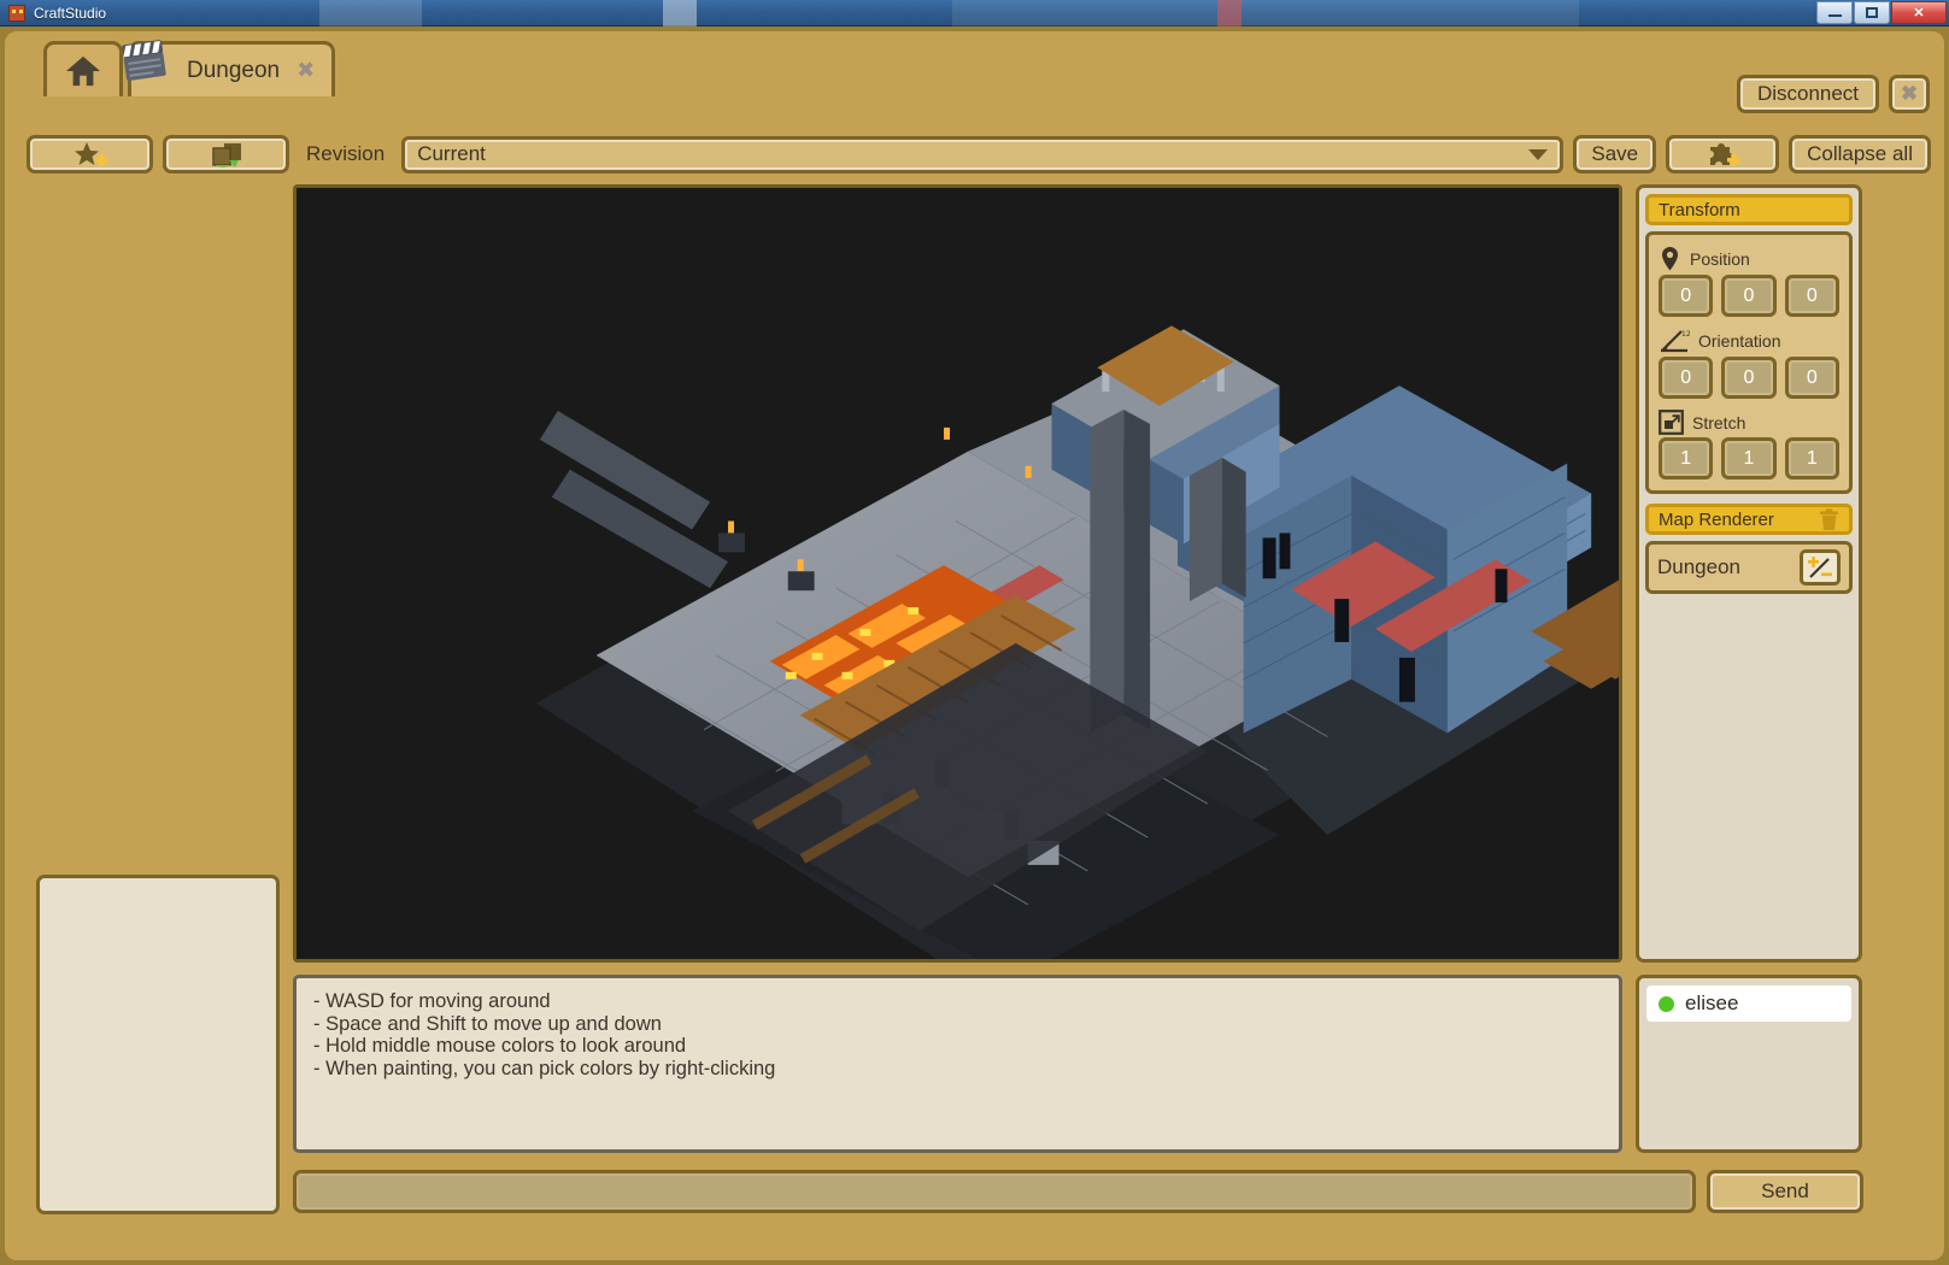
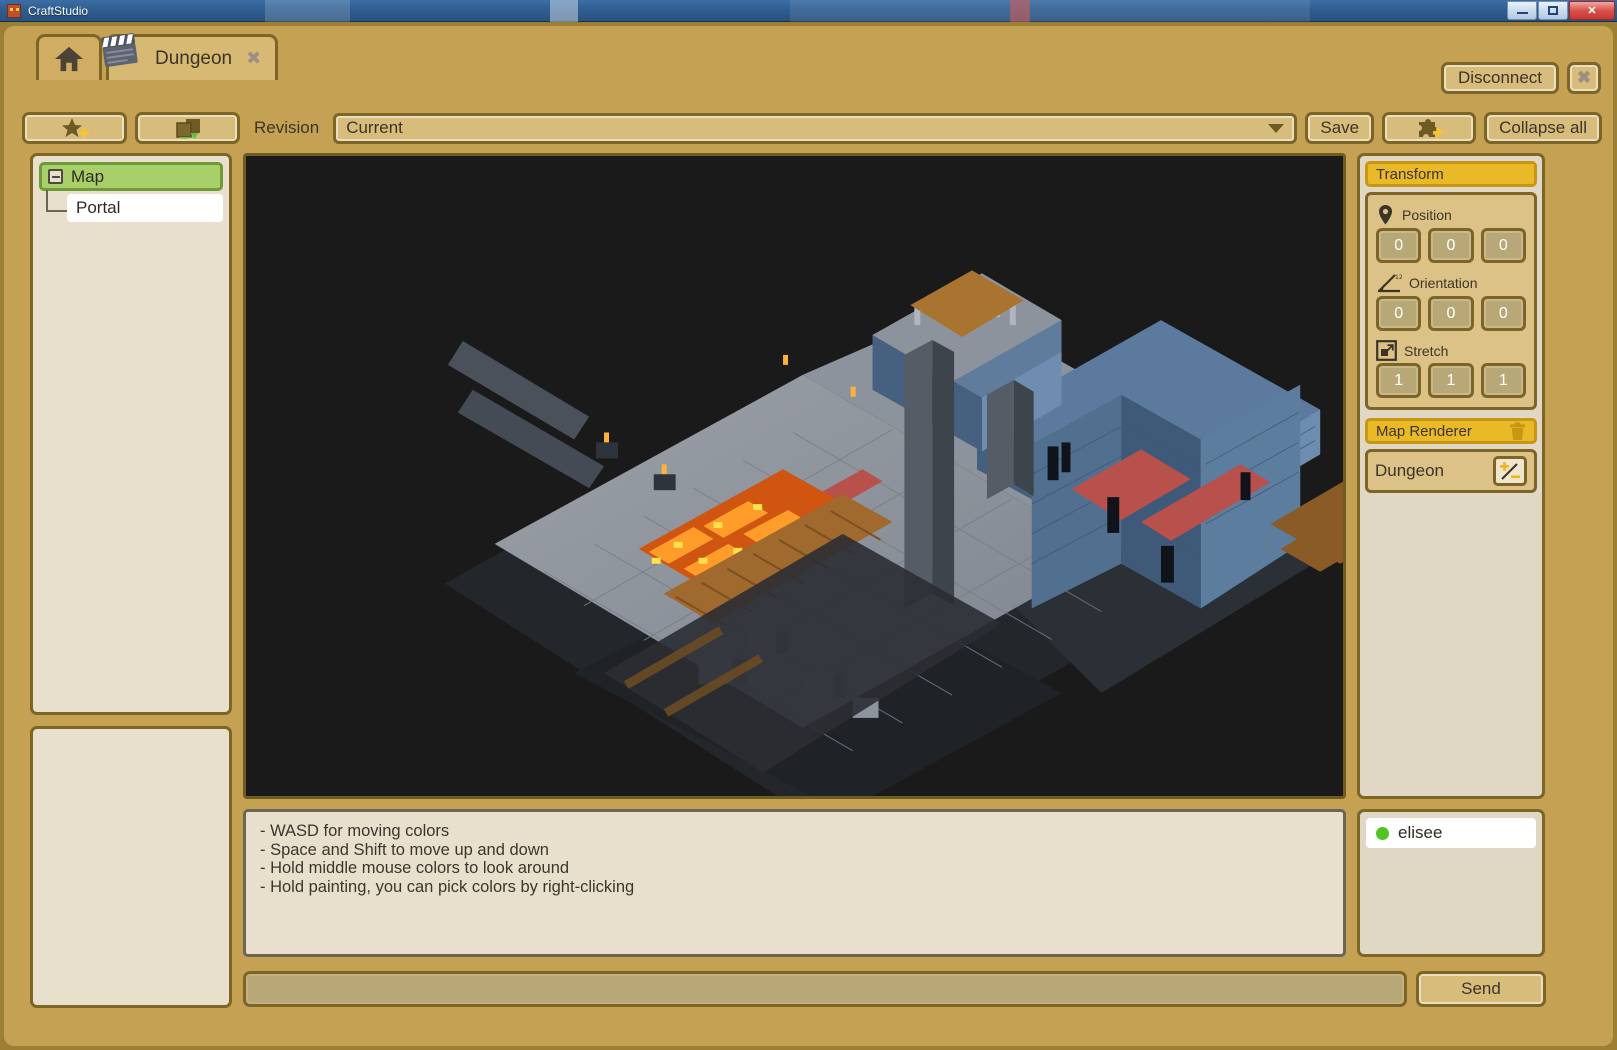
  CraftStudio
  ✕
  Dungeon
  ✖
  Disconnect
  ✖
  Revision
  Current
  Save
  Collapse all
+ Map
+ Portal
- - WASD for moving around
+ - WASD for moving colors
  - Space and Shift to move up and down
  - Hold middle mouse colors to look around
- - When painting, you can pick colors by right-clicking
+ - Hold painting, you can pick colors by right-clicking
  Send
  Transform
  Position
  0
  0
  0
  Orientation
  0
  0
  0
  Stretch
  1
  1
  1
  Map Renderer
  Dungeon
  elisee
